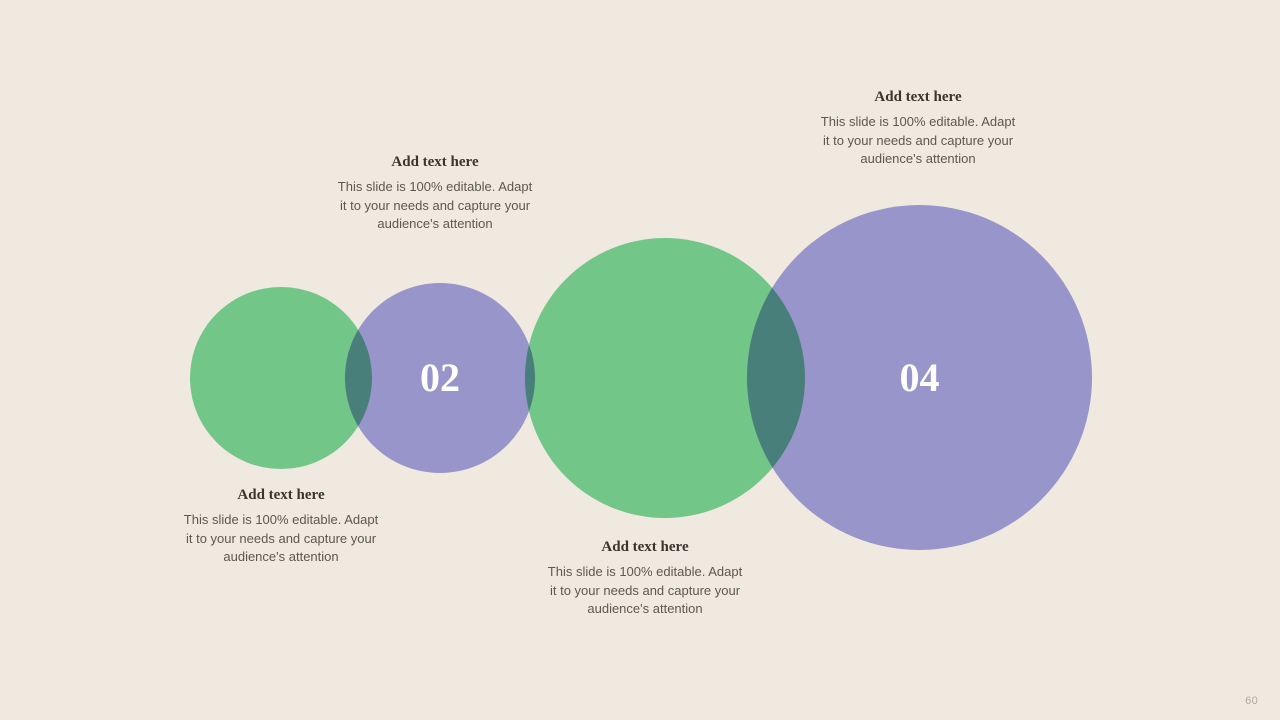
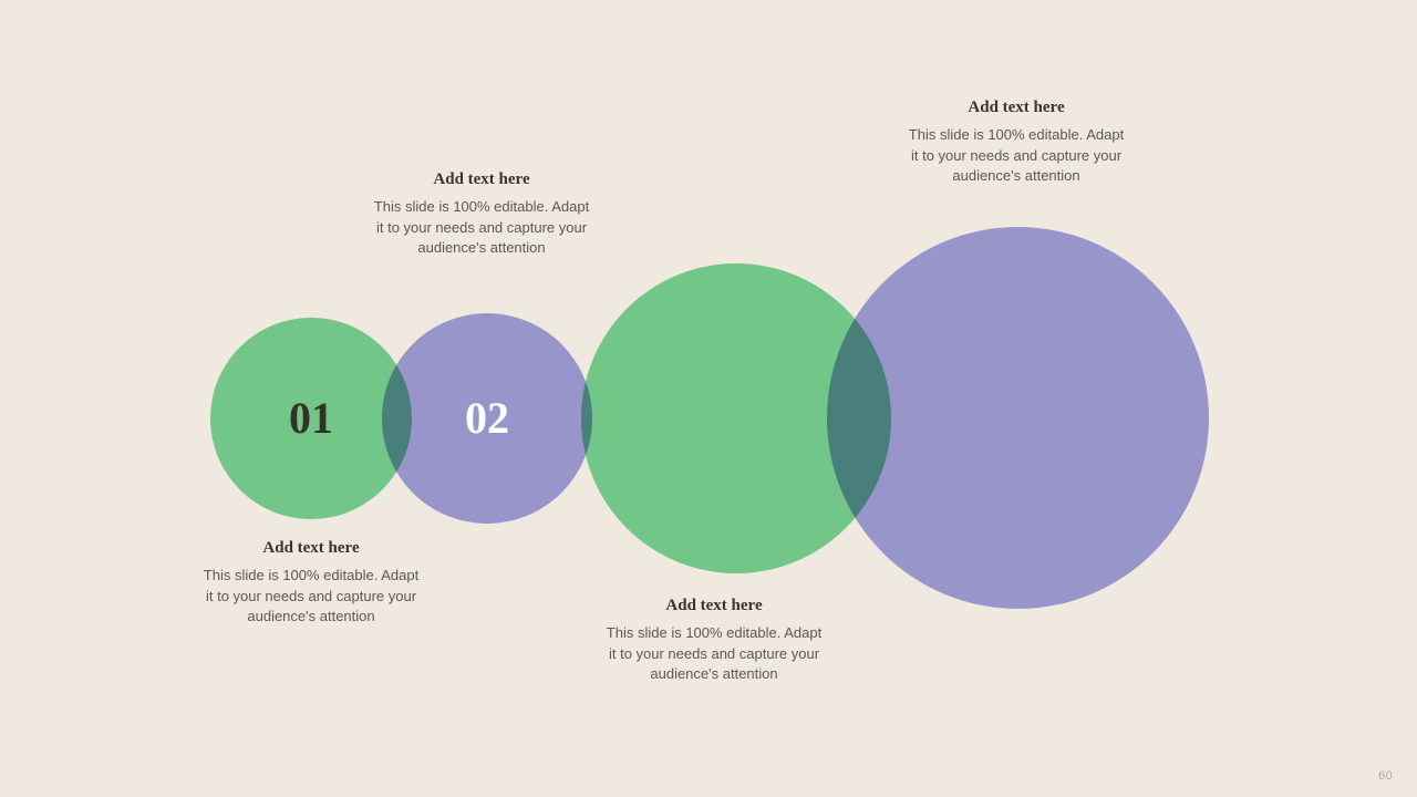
+ 01
  02
- 04
  Add text here
  This slide is 100% editable. Adapt it to your needs and capture your audience's attention
  Add text here
  This slide is 100% editable. Adapt it to your needs and capture your audience's attention
  Add text here
  This slide is 100% editable. Adapt it to your needs and capture your audience's attention
  Add text here
  This slide is 100% editable. Adapt it to your needs and capture your audience's attention
  60
